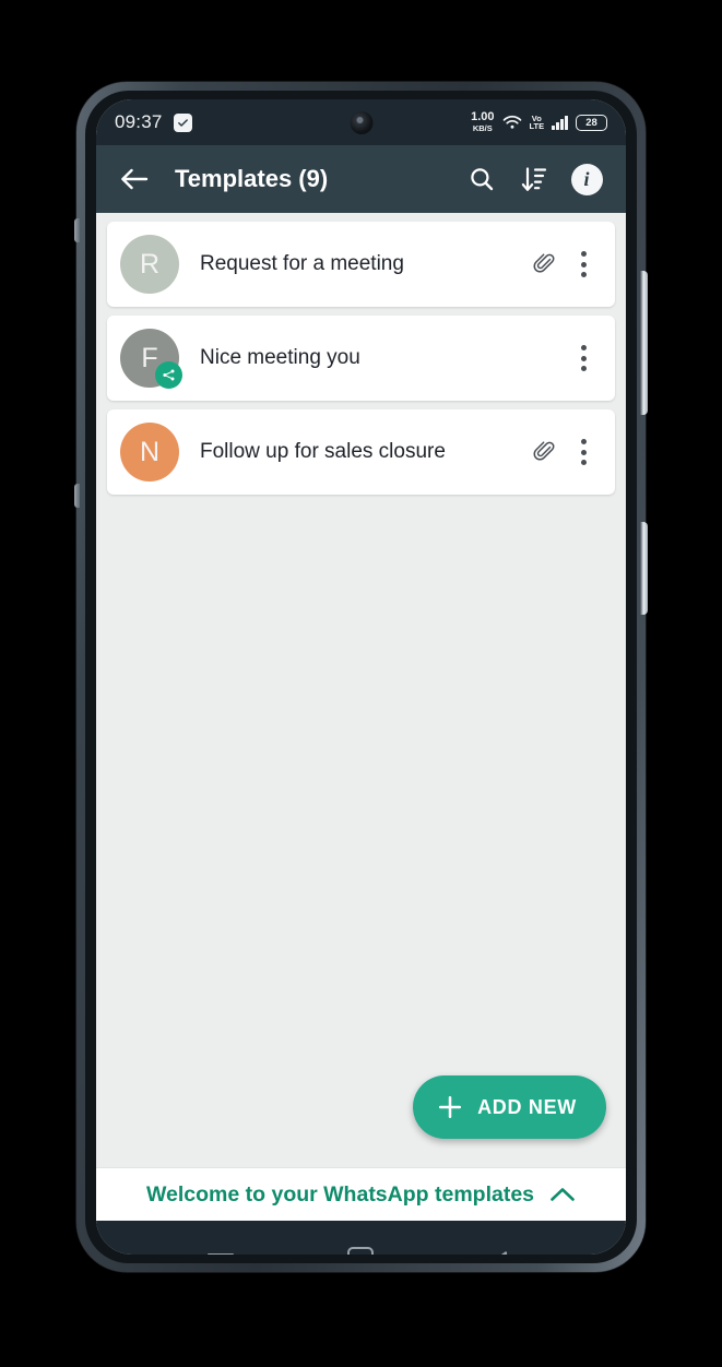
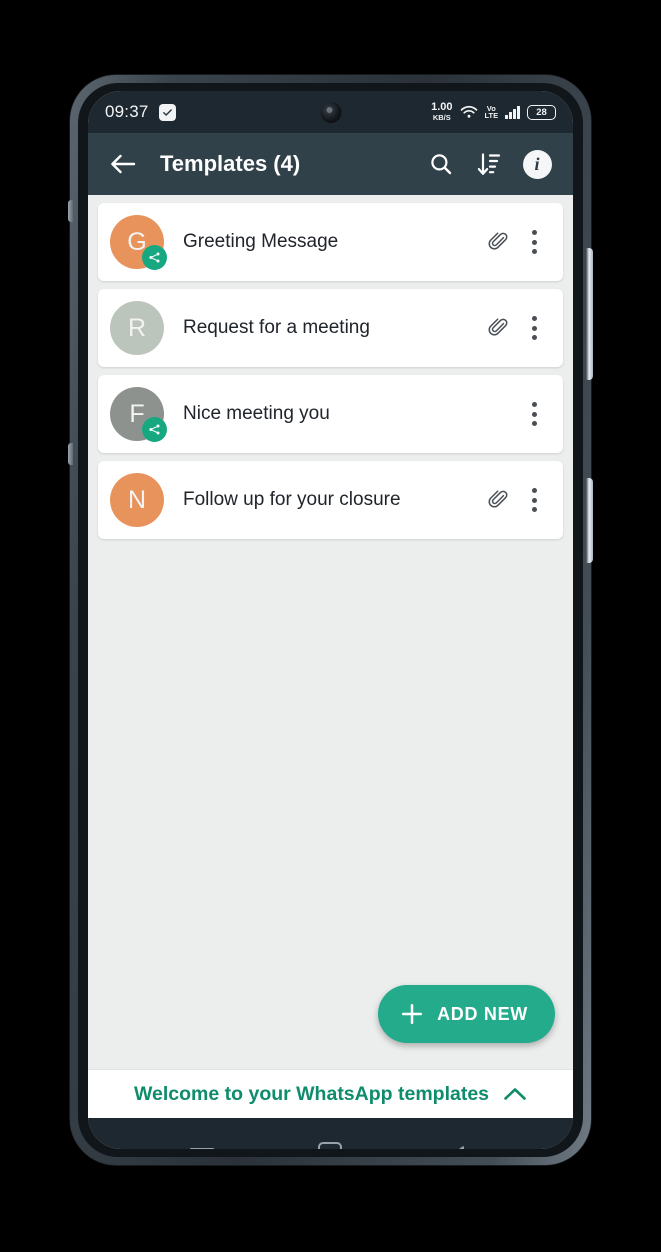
  09:37
  1.00
  KB/S
  Vo
  LTE
  28
- Templates (9)
+ Templates (4)
  i
+ G
+ Greeting Message
  R
  Request for a meeting
  F
  Nice meeting you
  N
- Follow up for sales closure
+ Follow up for your closure
  ADD NEW
  Welcome to your WhatsApp templates
